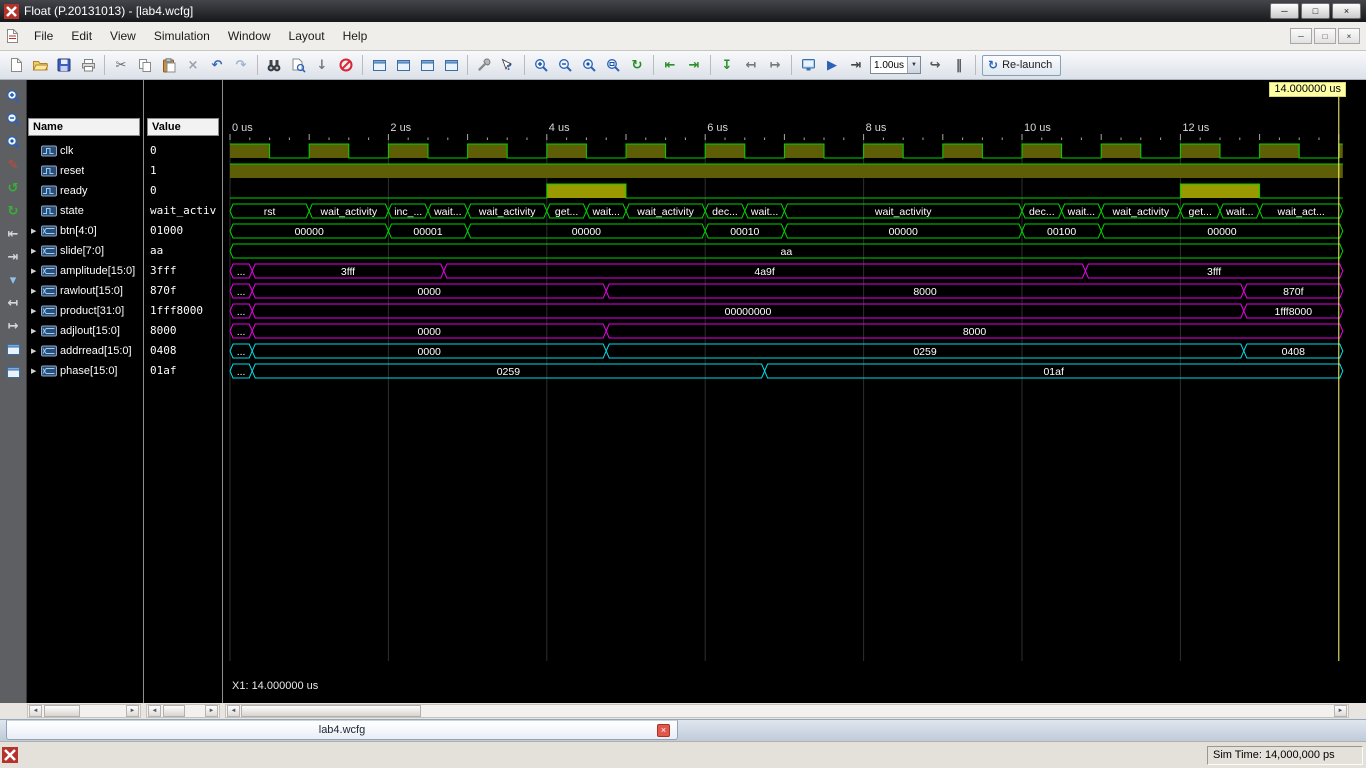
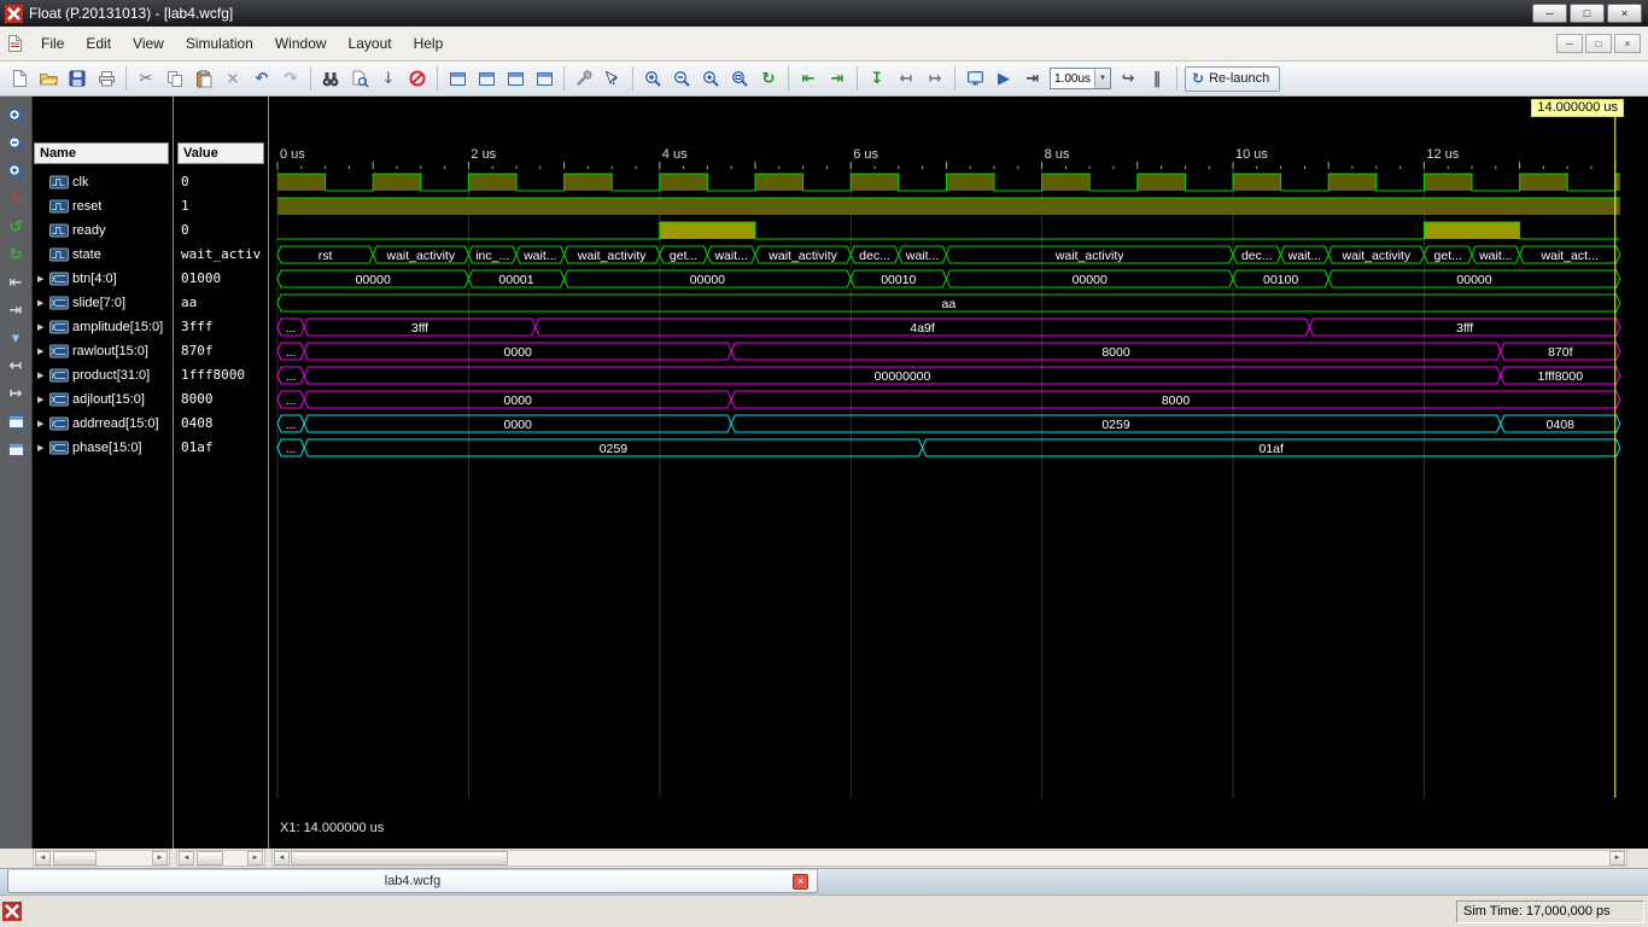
  Float (P.20131013) - [lab4.wcfg]
  ─
  □
  ×
  File
  Edit
  View
  Simulation
  Window
  Layout
  Help
  ─
  □
  ×
  ✂
  ×
  ↶
  ↷
  ↓
  ?
  ↻
  ⇤
  ⇥
  ↧
  ↤
  ↦
  ▶
  ⇥
  1.00us
  ↪
  ‖
  ↻
  Re-launch
  ✎
  ↺
  ↻
  ⇤
  ⇥
  ▾
  ↤
  ↦
  Name
  clk
  reset
  ready
  state
  btn[4:0]
  slide[7:0]
  amplitude[15:0]
  rawlout[15:0]
  product[31:0]
  adjlout[15:0]
  addrread[15:0]
  phase[15:0]
  Value
  0
  1
  0
  wait_activ
  01000
  aa
  3fff
  870f
  1fff8000
  8000
  0408
  01af
  0 us
  2 us
  4 us
  6 us
  8 us
  10 us
  12 us
  rst
  wait_activity
  inc_...
  wait...
  wait_activity
  get...
  wait...
  wait_activity
  dec...
  wait...
  wait_activity
  dec...
  wait...
  wait_activity
  get...
  wait...
  wait_act...
  00000
  00001
  00000
  00010
  00000
  00100
  00000
  aa
  ...
  3fff
  4a9f
  3fff
  ...
  0000
  8000
  870f
  ...
  00000000
  1fff8000
  ...
  0000
  8000
  ...
  0000
  0259
  0408
  ...
  0259
  01af
  14.000000 us
  X1: 14.000000 us
  lab4.wcfg
  ×
- Sim Time: 14,000,000 ps
+ Sim Time: 17,000,000 ps
